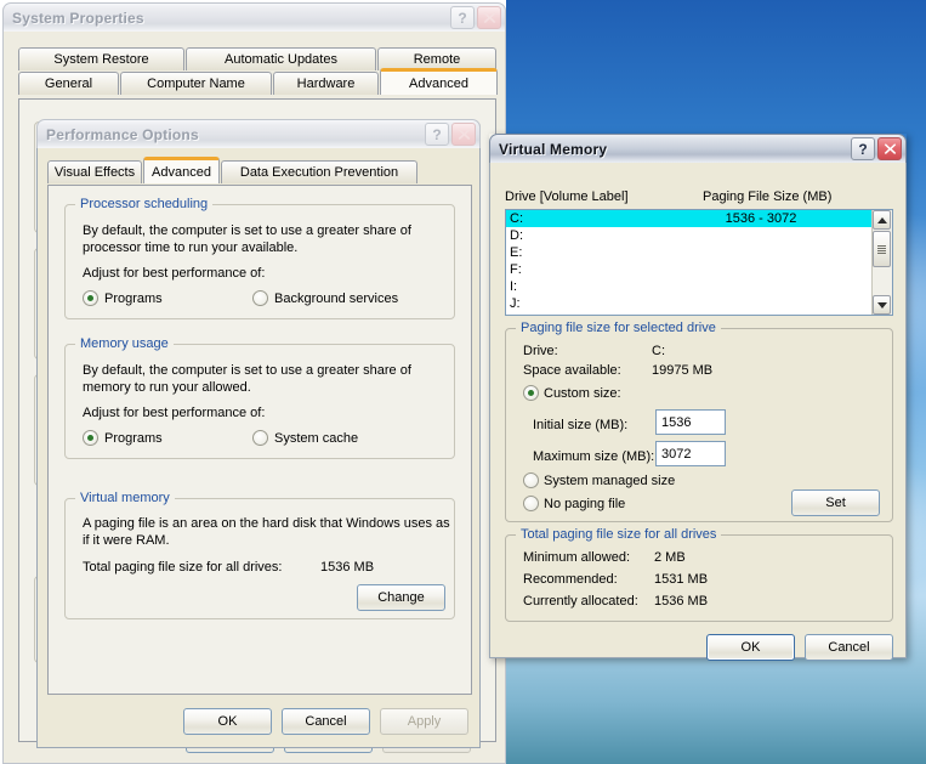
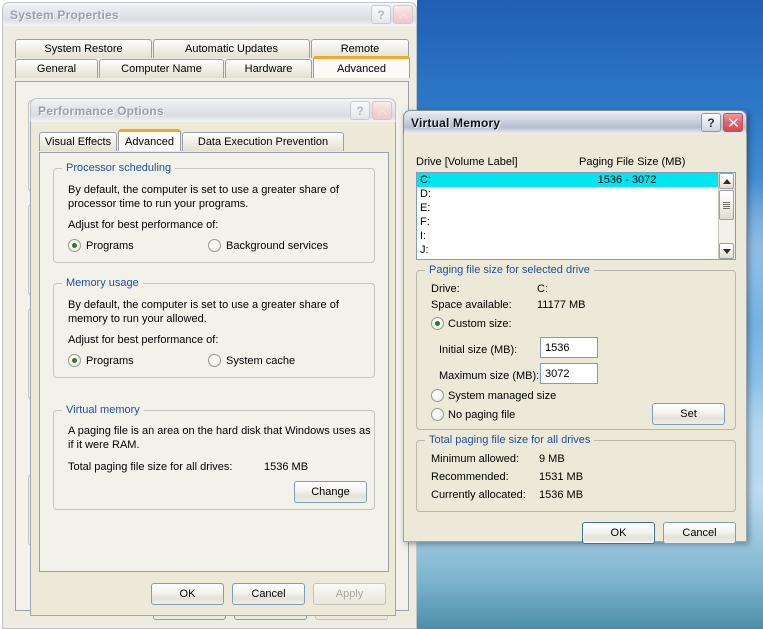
  System Properties
  ?
  System Restore
  Automatic Updates
  Remote
  General
  Computer Name
  Hardware
  Advanced
  Performance Options
  ?
  Visual Effects
  Advanced
  Data Execution Prevention
  Processor scheduling
  By default, the computer is set to use a greater share of
- processor time to run your available.
+ processor time to run your programs.
  Adjust for best performance of:
  Programs
  Background services
  Memory usage
  By default, the computer is set to use a greater share of
  memory to run your allowed.
  Adjust for best performance of:
  Programs
  System cache
  Virtual memory
  A paging file is an area on the hard disk that Windows uses as
  if it were RAM.
  Total paging file size for all drives:
  1536 MB
  Change
  OK
  Cancel
  Apply
  Virtual Memory
  ?
  Drive [Volume Label]
  Paging File Size (MB)
  C:
  1536 - 3072
  D:
  E:
  F:
  I:
  J:
  Paging file size for selected drive
  Drive:
  C:
  Space available:
- 19975 MB
+ 11177 MB
  Custom size:
  Initial size (MB):
  1536
  Maximum size (MB):
  3072
  System managed size
  No paging file
  Set
  Total paging file size for all drives
  Minimum allowed:
- 2 MB
+ 9 MB
  Recommended:
  1531 MB
  Currently allocated:
  1536 MB
  OK
  Cancel
